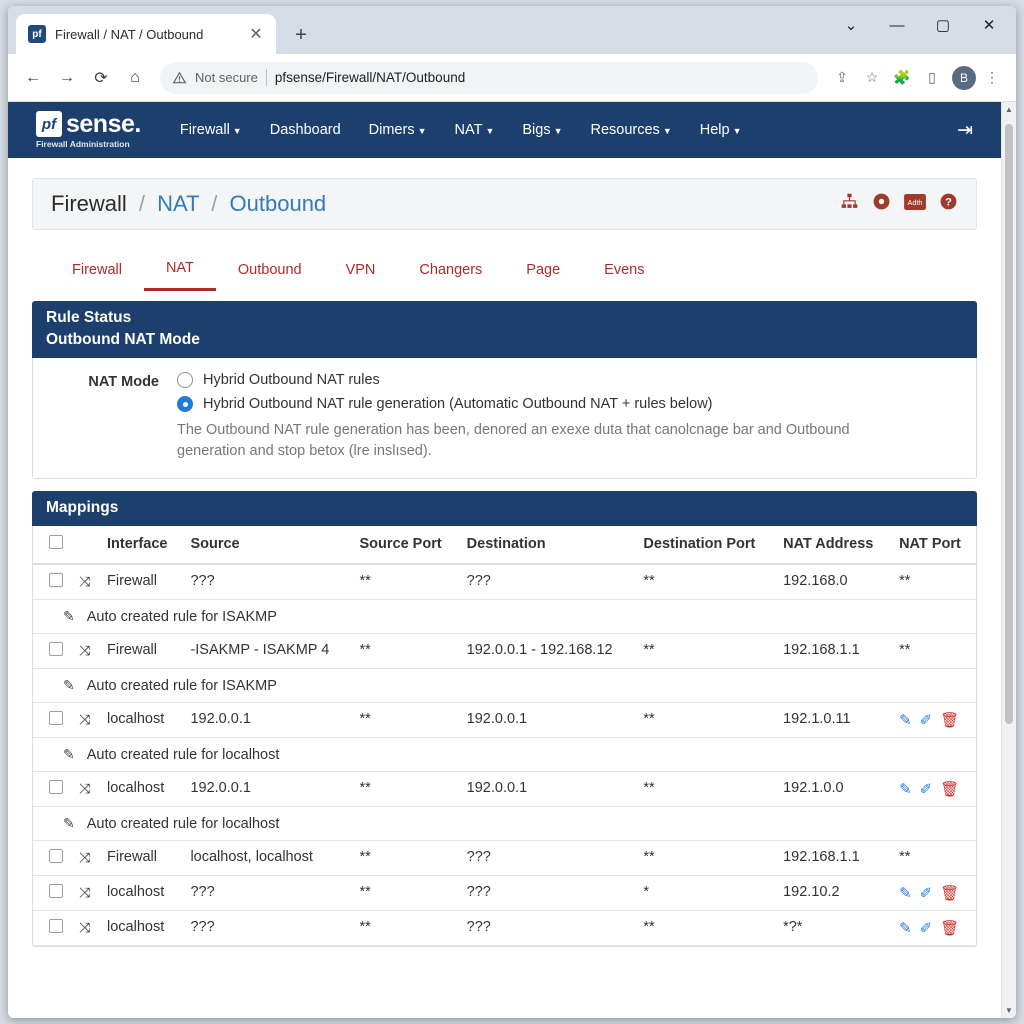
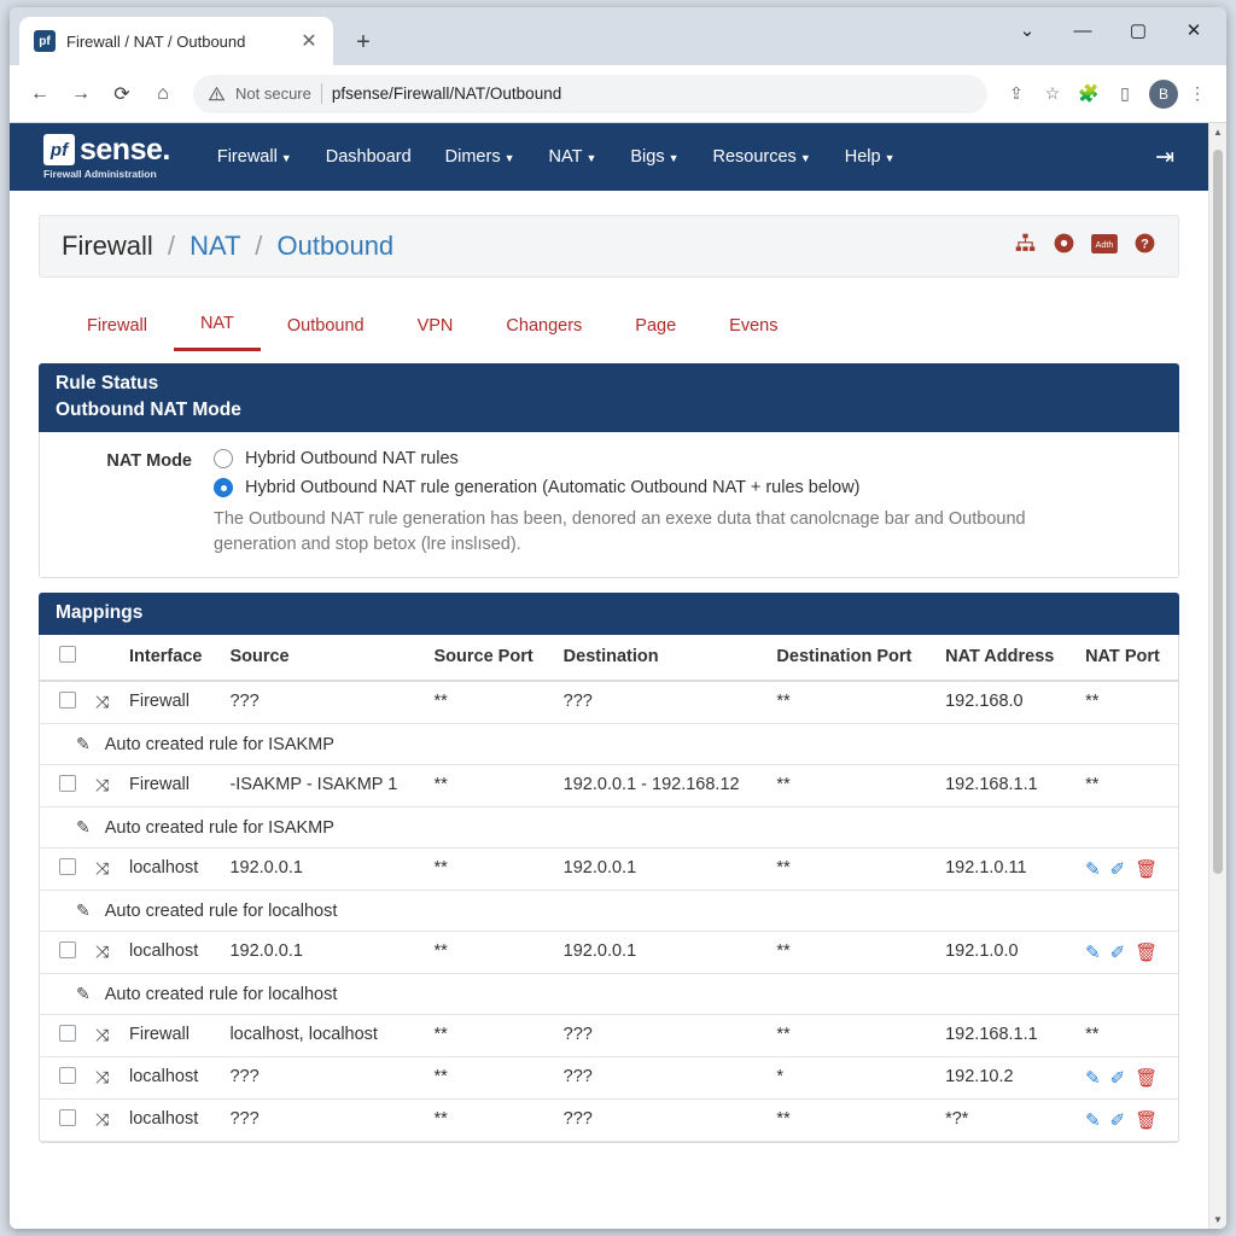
  pf
  Firewall / NAT / Outbound
  ✕
  +
  ⌄
  —
  ▢
  ✕
  ←
  →
  ⟳
  ⌂
  Not secure
  pfsense/Firewall/NAT/Outbound
  ⇪
  ☆
  🧩
  ▯
  B
  ⋮
  pf
  sense.
  Firewall Administration
  Firewall ▼
  Dashboard
  Dimers ▼
  NAT ▼
  Bigs ▼
  Resources ▼
  Help ▼
  ⇥
  Firewall / NAT / Outbound
  Adth
  ?
  Firewall
  NAT
  Outbound
  VPN
  Changers
  Page
  Evens
  Rule Status
  Outbound NAT Mode
  NAT Mode
  Hybrid Outbound NAT rules
  Hybrid Outbound NAT rule generation (Automatic Outbound NAT + rules below)
  The Outbound NAT rule generation has been, denored an exexe duta that canolcnage bar and Outbound generation and stop betox (lre inslısed).
  Mappings
  		Interface	Source	Source Port	Destination	Destination Port	NAT Address	NAT Port
  	⤨	Firewall	???	**	???	**	192.168.0	**
  ✎ Auto created rule for ISAKMP
- 	⤨	Firewall	-ISAKMP - ISAKMP 4	**	192.0.0.1 - 192.168.12	**	192.168.1.1	**
+ 	⤨	Firewall	-ISAKMP - ISAKMP 1	**	192.0.0.1 - 192.168.12	**	192.168.1.1	**
  ✎ Auto created rule for ISAKMP
  	⤨	localhost	192.0.0.1	**	192.0.0.1	**	192.1.0.11	✎ ✐ 🗑
  ✎ Auto created rule for localhost
  	⤨	localhost	192.0.0.1	**	192.0.0.1	**	192.1.0.0	✎ ✐ 🗑
  ✎ Auto created rule for localhost
  	⤨	Firewall	localhost, localhost	**	???	**	192.168.1.1	**
  	⤨	localhost	???	**	???	*	192.10.2	✎ ✐ 🗑
  	⤨	localhost	???	**	???	**	*?*	✎ ✐ 🗑
  ▲
  ▼
